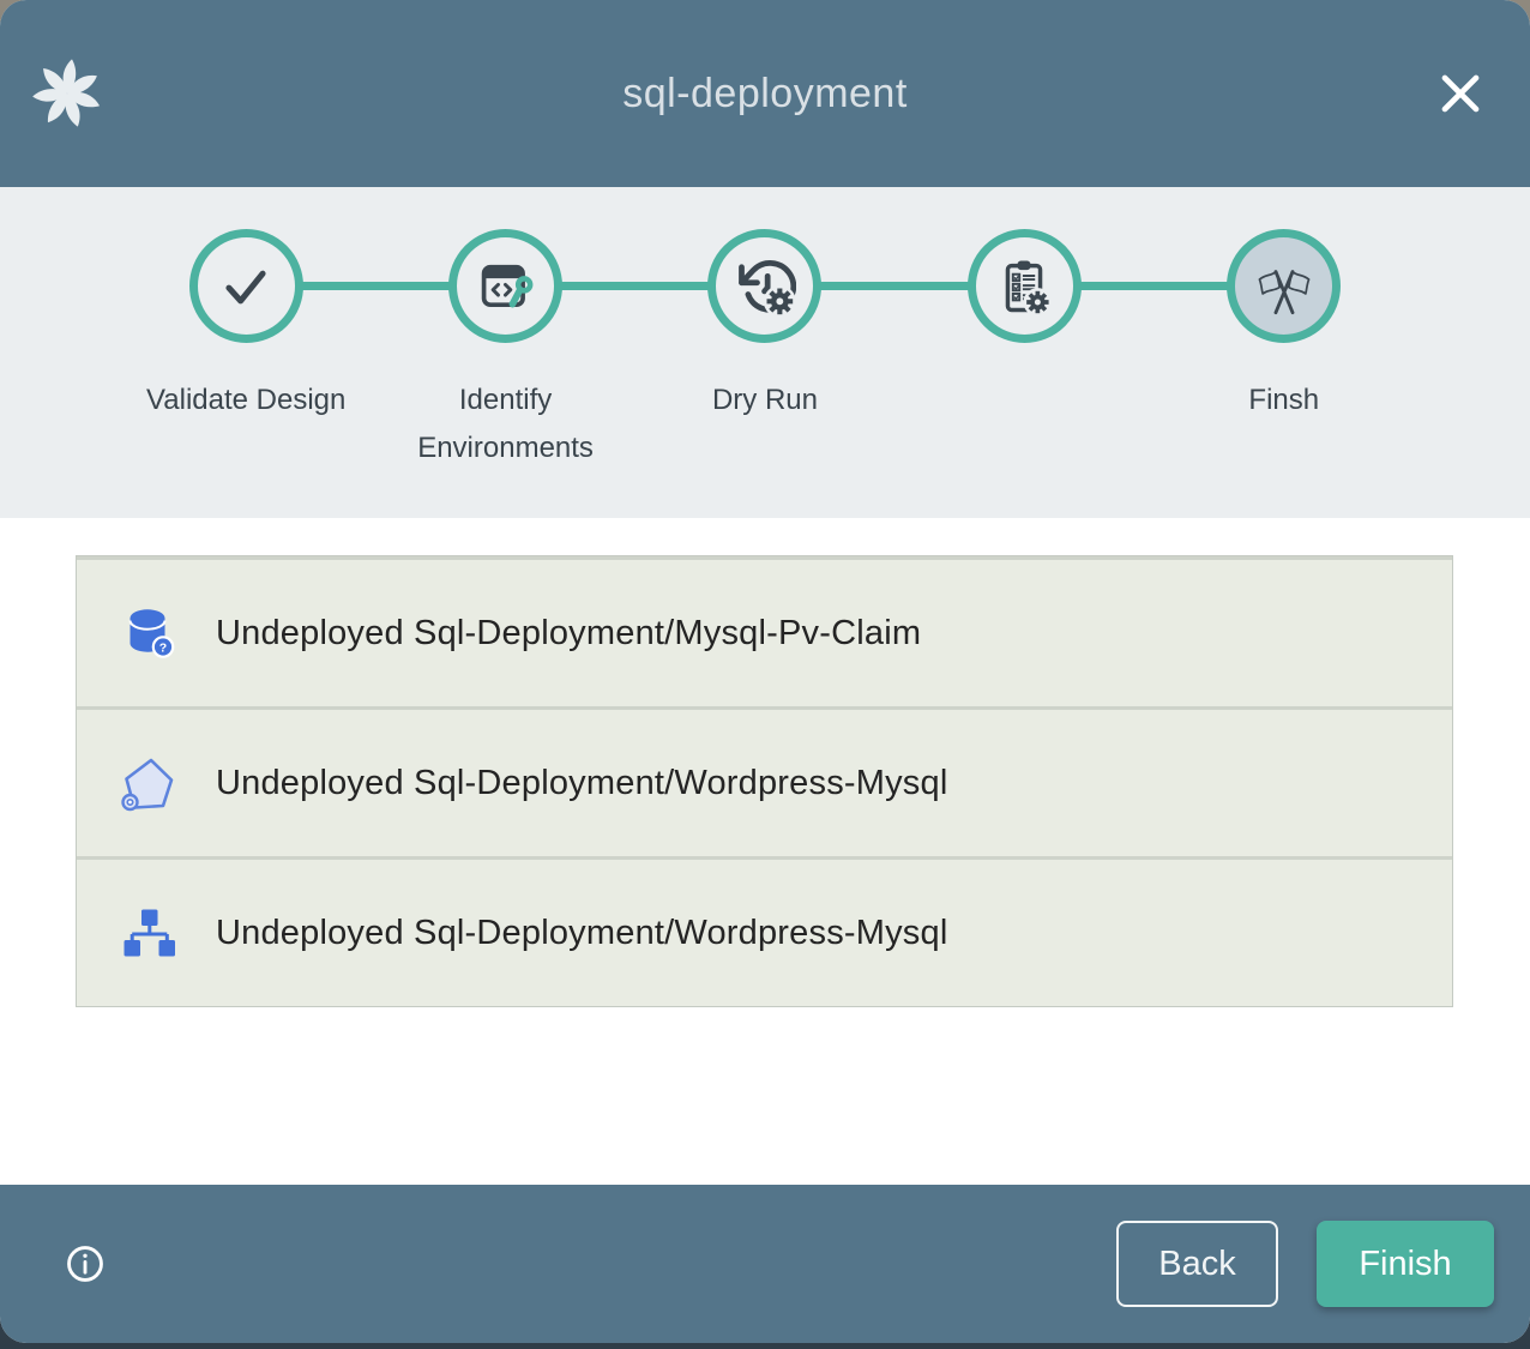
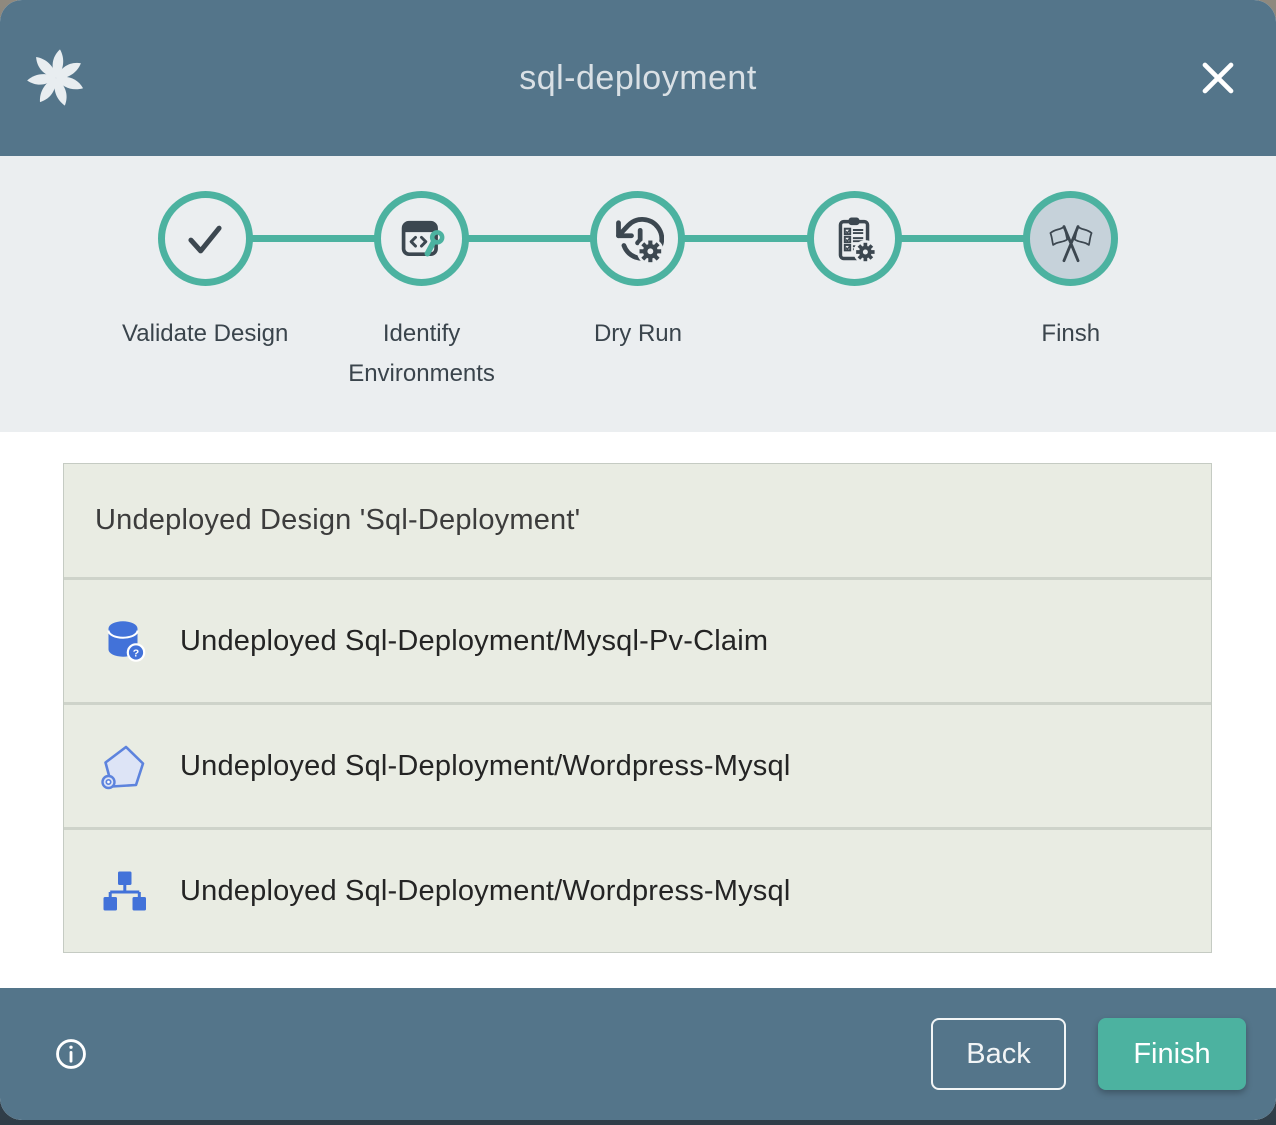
  sql-deployment
  Validate Design
  Identify Environments
  Dry Run
  Finsh
+ Undeployed Design 'Sql-Deployment'
  ?
  Undeployed Sql-Deployment/Mysql-Pv-Claim
  Undeployed Sql-Deployment/Wordpress-Mysql
  Undeployed Sql-Deployment/Wordpress-Mysql
  Back
  Finish
